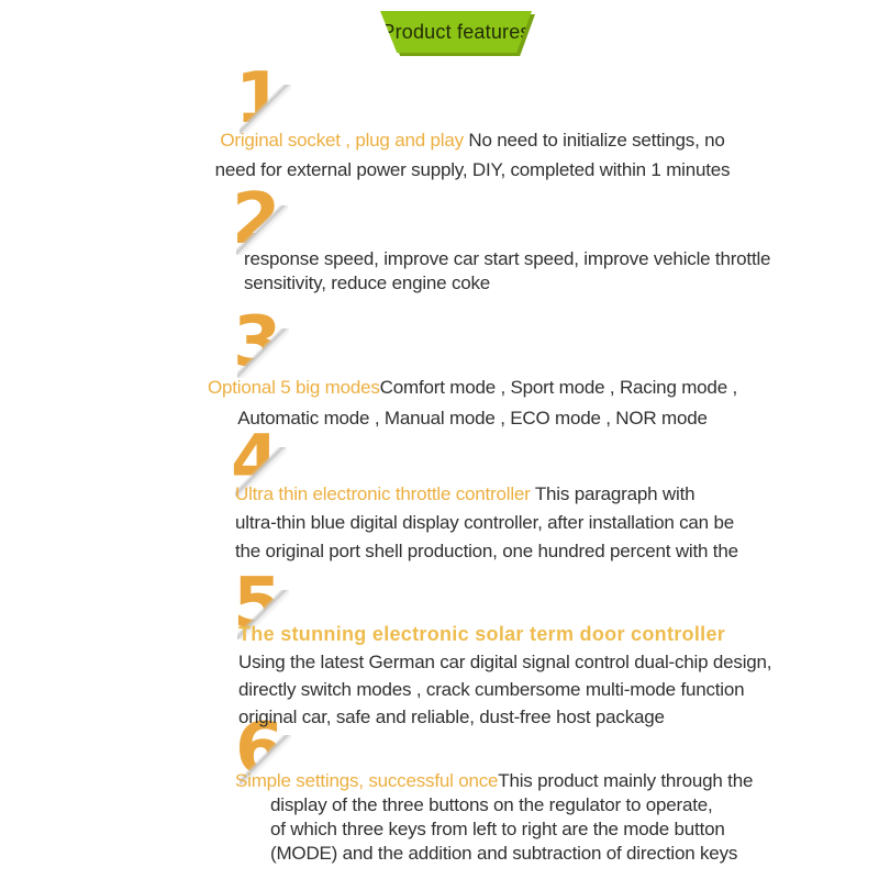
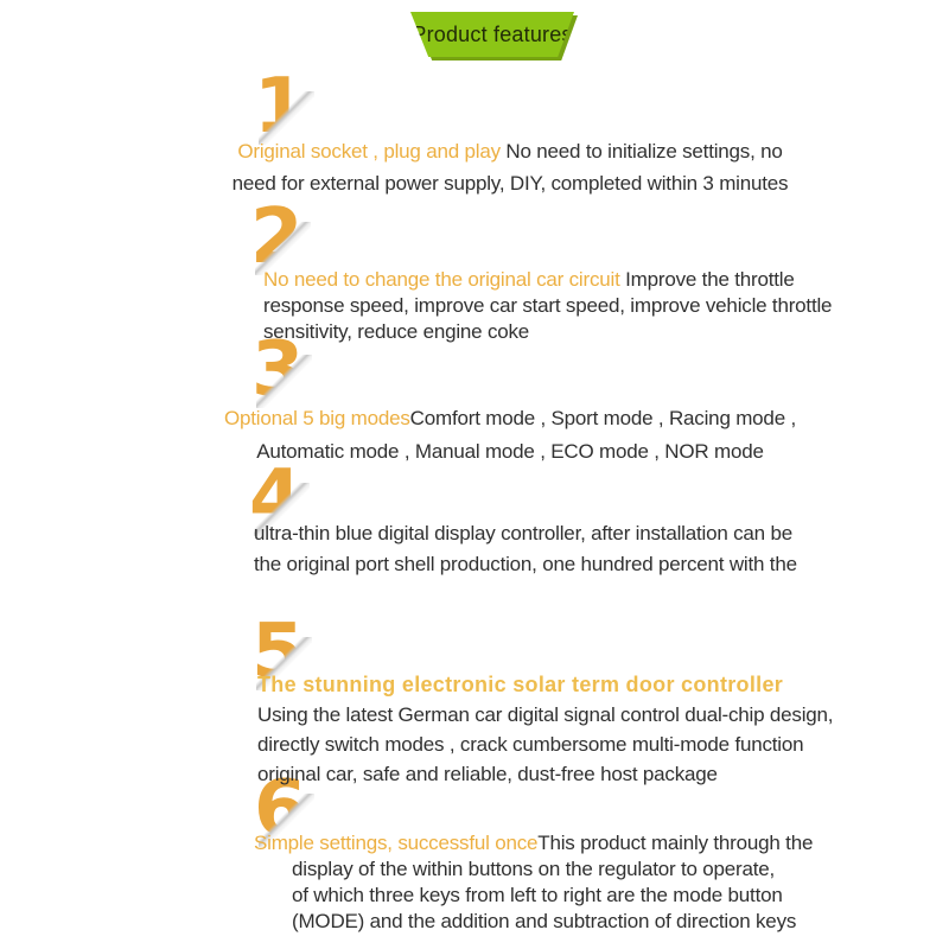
  Product feature
  Original socket , plug and play No need to initialize settings, no
- need for external power supply, DIY, completed within 1 minutes
+ need for external power supply, DIY, completed within 3 minutes
+ No need to change the original car circuit Improve the throttle
  response speed, improve car start speed, improve vehicle throttle
  sensitivity, reduce engine coke
  Optional 5 big modesComfort mode , Sport mode , Racing mode ,
  Automatic mode , Manual mode , ECO mode , NOR mode
- Ultra thin electronic throttle controller This paragraph with
  ultra-thin blue digital display controller, after installation can be
  the original port shell production, one hundred percent with the
  The stunning electronic solar term door controller
  Using the latest German car digital signal control dual-chip design,
  directly switch modes , crack cumbersome multi-mode function
  original car, safe and reliable, dust-free host package
  Simple settings, successful onceThis product mainly through the
- display of the three buttons on the regulator to operate,
+ display of the within buttons on the regulator to operate,
  of which three keys from left to right are the mode button
  (MODE) and the addition and subtraction of direction keys
